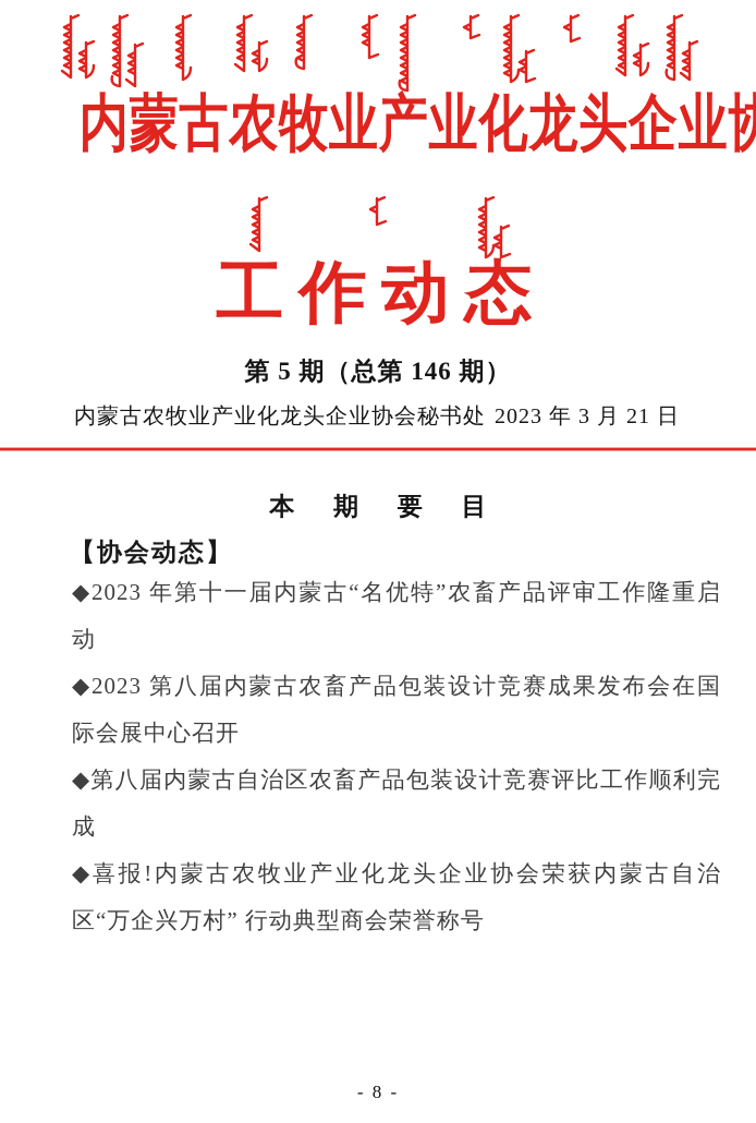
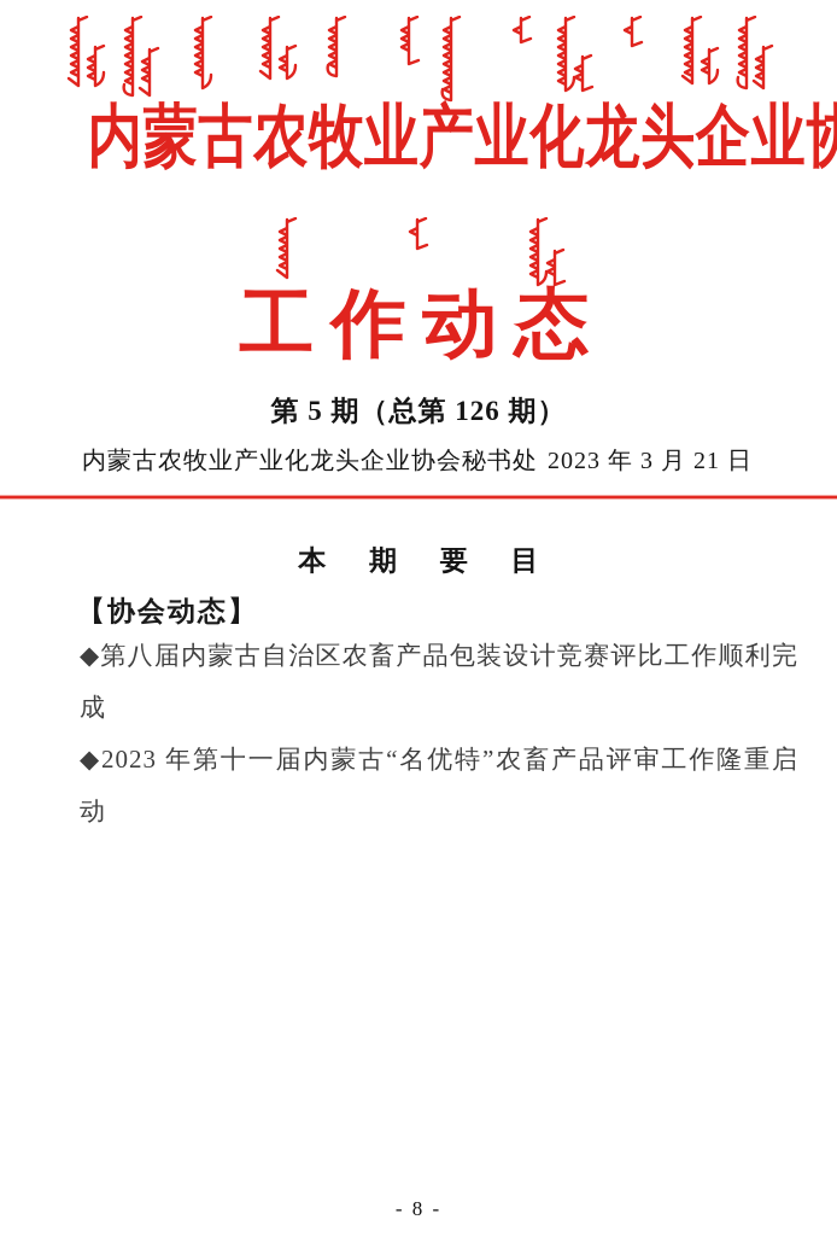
  内蒙古农牧业产业化龙头企业协
  工作动态
- 第 5 期（总第 146 期）
+ 第 5 期（总第 126 期）
  内蒙古农牧业产业化龙头企业协会秘书处
  2023 年 3 月 21 日
  本 期 要 目
  【协会动态】
- ◆2023 年第十一届内蒙古“名优特”农畜产品评审工作隆重启动
+ ◆第八届内蒙古自治区农畜产品包装设计竞赛评比工作顺利完成
- ◆2023 第八届内蒙古农畜产品包装设计竞赛成果发布会在国际会展中心召开
- ◆第八届内蒙古自治区农畜产品包装设计竞赛评比工作顺利完成
+ ◆2023 年第十一届内蒙古“名优特”农畜产品评审工作隆重启动
- ◆喜报!内蒙古农牧业产业化龙头企业协会荣获内蒙古自治区“万企兴万村” 行动典型商会荣誉称号
  - 8 -
